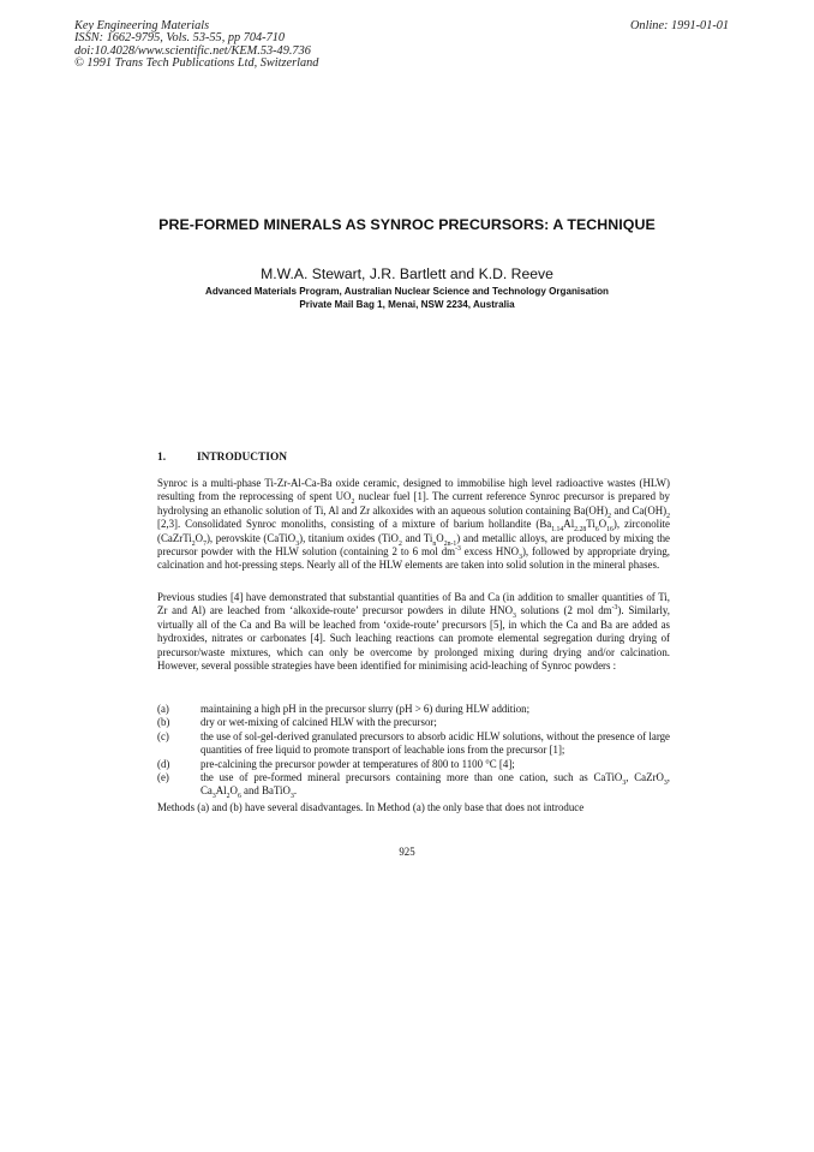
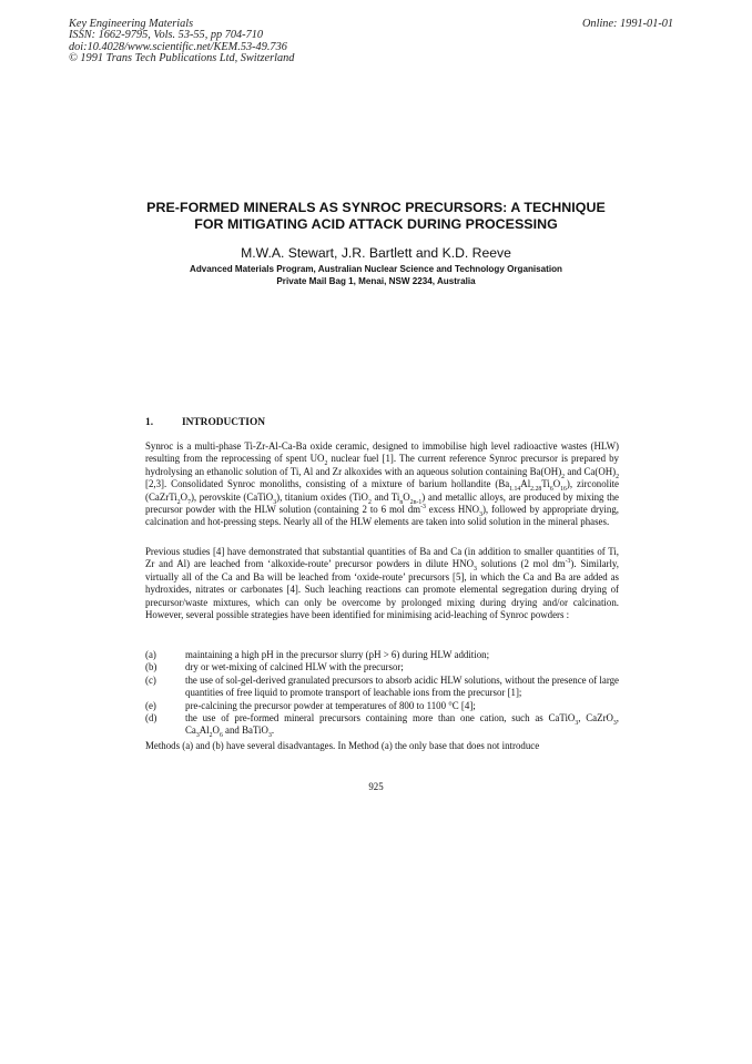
  Key Engineering Materials
  ISSN: 1662-9795, Vols. 53-55, pp 704-710
  doi:10.4028/www.scientific.net/KEM.53-49.736
  © 1991 Trans Tech Publications Ltd, Switzerland
  Online: 1991-01-01
  PRE-FORMED MINERALS AS SYNROC PRECURSORS: A TECHNIQUE
+ FOR MITIGATING ACID ATTACK DURING PROCESSING
  M.W.A. Stewart, J.R. Bartlett and K.D. Reeve
  Advanced Materials Program, Australian Nuclear Science and Technology Organisation
  Private Mail Bag 1, Menai, NSW 2234, Australia
  1. INTRODUCTION
  Synroc is a multi-phase Ti-Zr-Al-Ca-Ba oxide ceramic, designed to immobilise high level radioactive wastes (HLW) resulting from the reprocessing of spent UO nuclear fuel [1]. The current reference Synroc precursor is prepared by hydrolysing an ethanolic solution of Ti, Al and Zr alkoxides with an aqueous solution containing Ba(OH) and Ca(OH) [2,3]. Consolidated Synroc monoliths, consisting of a mixture of barium hollandite (Ba Al Ti O ), zirconolite (CaZrTi O ), perovskite (CaTiO ), titanium oxides (TiO and Ti O ) and metallic alloys, are produced by mixing the precursor powder with the HLW solution (containing 2 to 6 mol dm excess HNO ), followed by appropriate drying, calcination and hot-pressing steps. Nearly all of the HLW elements are taken into solid solution in the mineral phases.
  Previous studies [4] have demonstrated that substantial quantities of Ba and Ca (in addition to smaller quantities of Ti, Zr and Al) are leached from ‘alkoxide-route’ precursor powders in dilute HNO solutions (2 mol dm ). Similarly, virtually all of the Ca and Ba will be leached from ‘oxide-route’ precursors [5], in which the Ca and Ba are added as hydroxides, nitrates or carbonates [4]. Such leaching reactions can promote elemental segregation during drying of precursor/waste mixtures, which can only be overcome by prolonged mixing during drying and/or calcination. However, several possible strategies have been identified for minimising acid-leaching of Synroc powders :
  (a)
  maintaining a high pH in the precursor slurry (pH > 6) during HLW addition;
  (b)
  dry or wet-mixing of calcined HLW with the precursor;
  (c)
  the use of sol-gel-derived granulated precursors to absorb acidic HLW solutions, without the presence of large quantities of free liquid to promote transport of leachable ions from the precursor [1];
- (d)
+ (e)
  pre-calcining the precursor powder at temperatures of 800 to 1100 °C [4];
- (e)
+ (d)
  the use of pre-formed mineral precursors containing more than one cation, such as CaTiO , CaZrO , Ca Al O and BaTiO .
  Methods (a) and (b) have several disadvantages. In Method (a) the only base that does not introduce
  925
